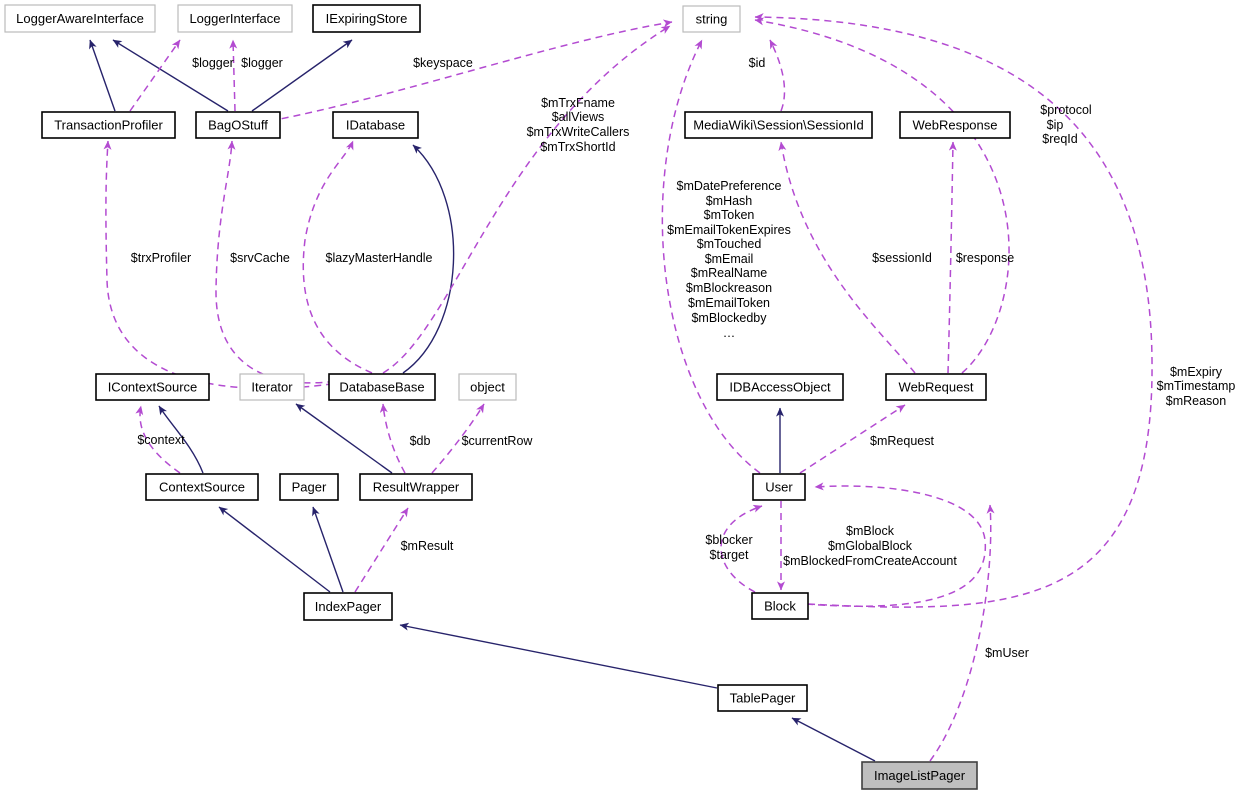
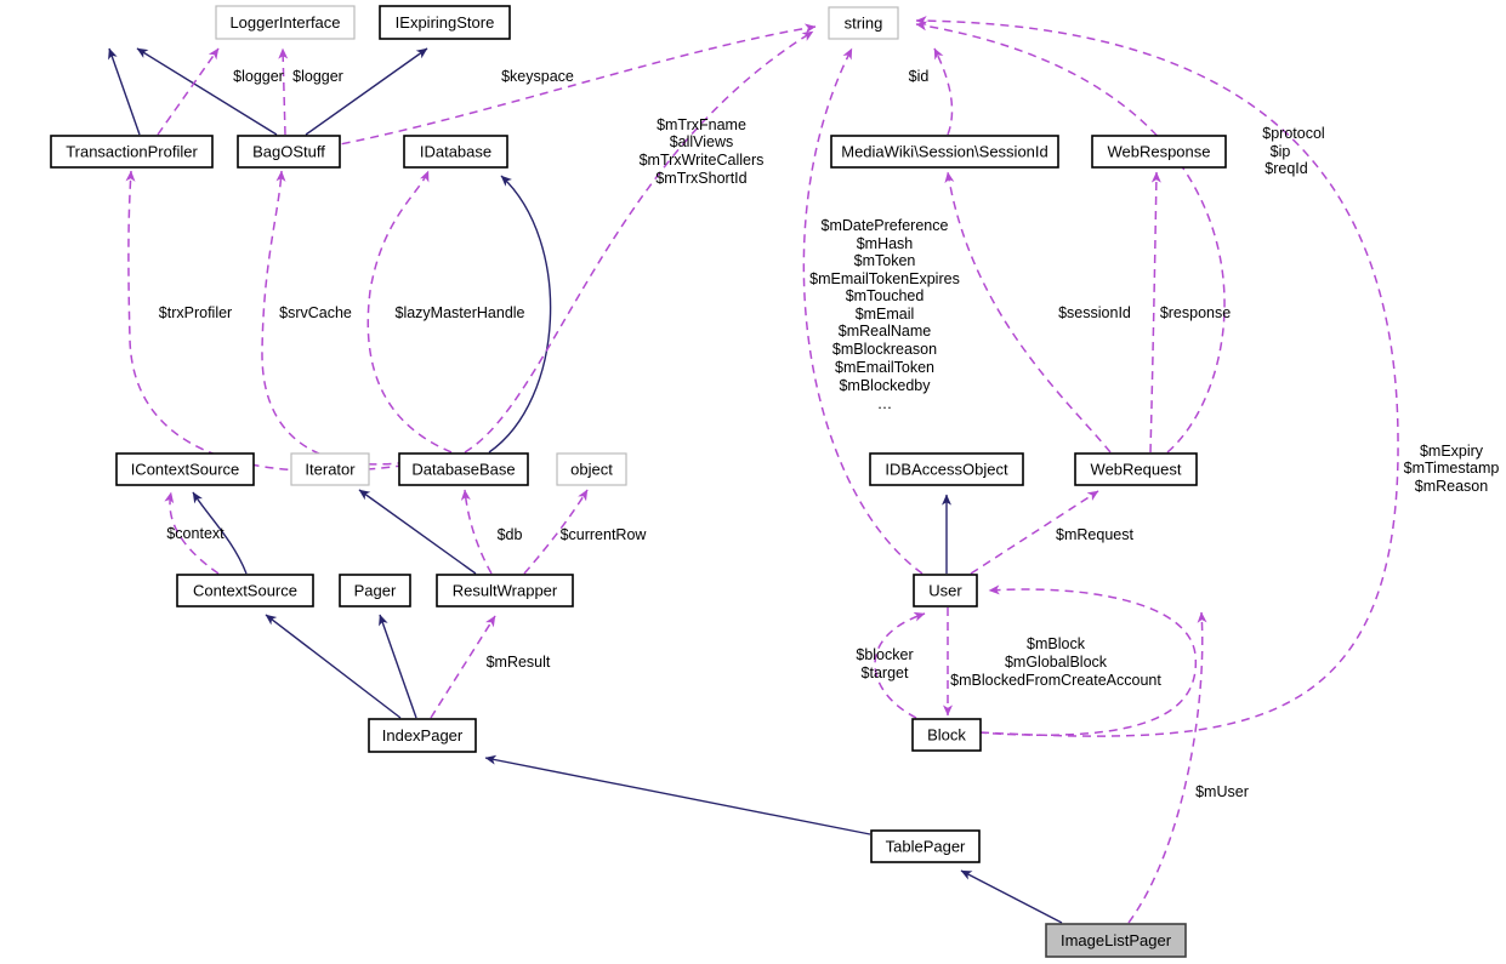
  $logger
  $logger
  $keyspace
  $id
  $mTrxFname
  $allViews
  $mTrxWriteCallers
  $mTrxShortId
  $protocol
  $ip
  $reqId
  $mDatePreference
  $mHash
  $mToken
  $mEmailTokenExpires
  $mTouched
  $mEmail
  $mRealName
  $mBlockreason
  $mEmailToken
  $mBlockedby
  …
  $trxProfiler
  $srvCache
  $lazyMasterHandle
  $sessionId
  $response
  $mExpiry
  $mTimestamp
  $mReason
  $db
  $currentRow
  $mRequest
  $context
  $mResult
  $blocker
  $target
  $mBlock
  $mGlobalBlock
  $mBlockedFromCreateAccount
  $mUser
- LoggerAwareInterface
  LoggerInterface
  IExpiringStore
  string
  TransactionProfiler
  BagOStuff
  IDatabase
  MediaWiki\Session\SessionId
  WebResponse
  IContextSource
  Iterator
  DatabaseBase
  object
  IDBAccessObject
  WebRequest
  ContextSource
  Pager
  ResultWrapper
  User
  IndexPager
  Block
  TablePager
  ImageListPager
